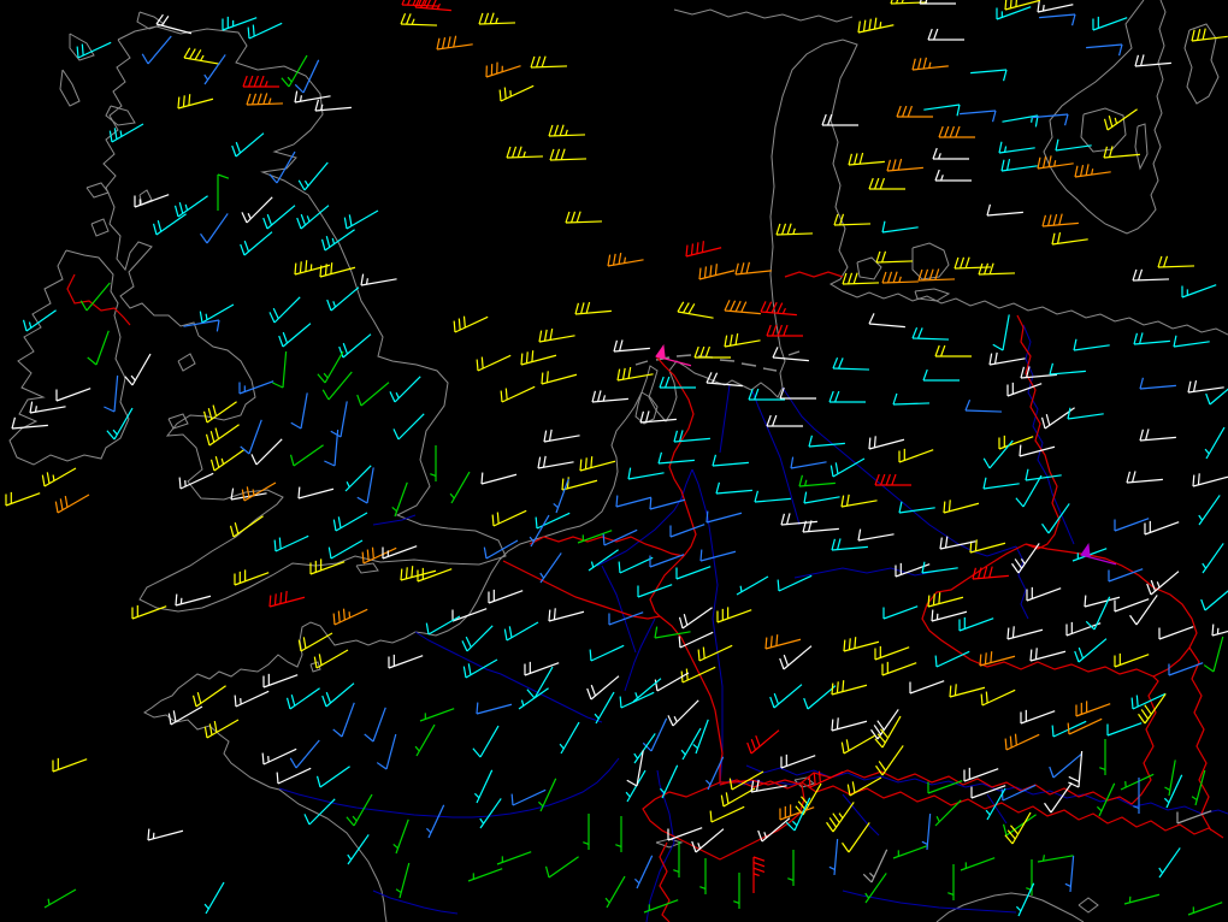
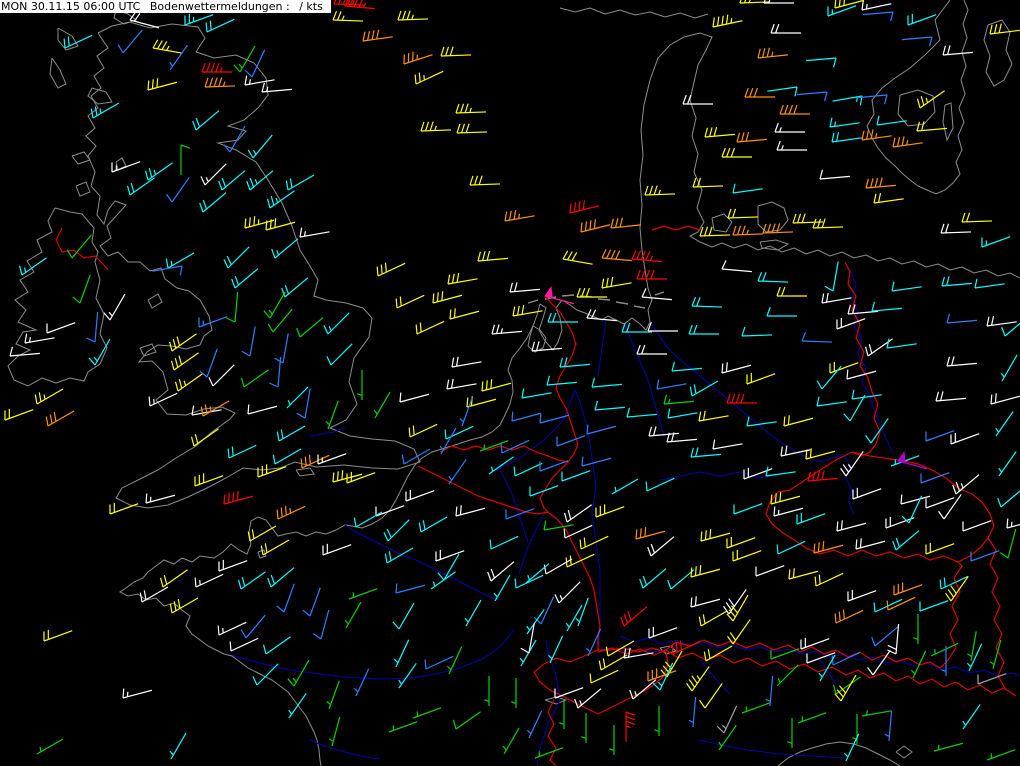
+ MON 30.11.15 06:00 UTC Bodenwettermeldungen : / kts
